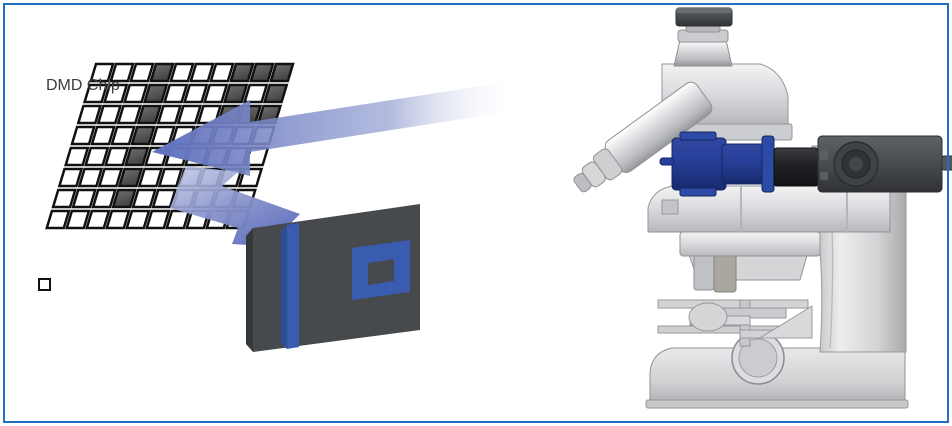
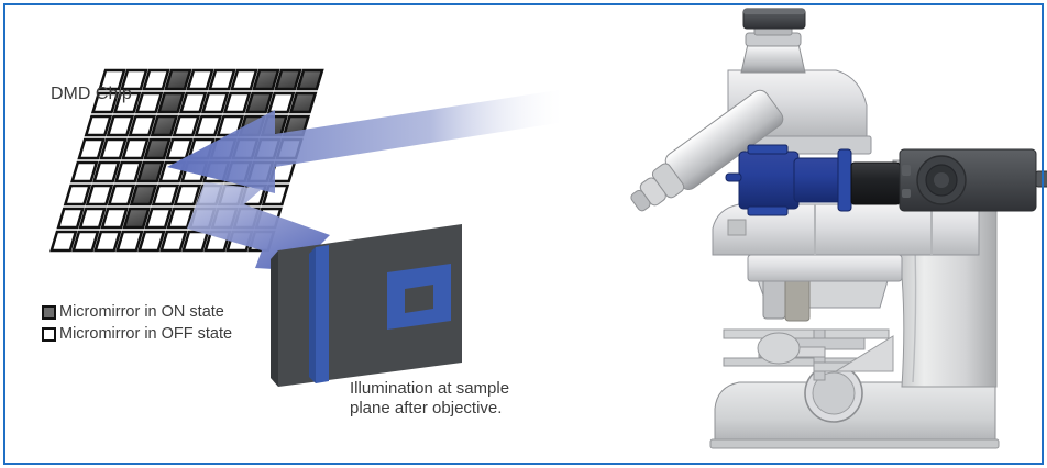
  DMD Chip
+ Illumination at sample
+ plane after objective.
+ Micromirror in ON state
+ Micromirror in OFF state
